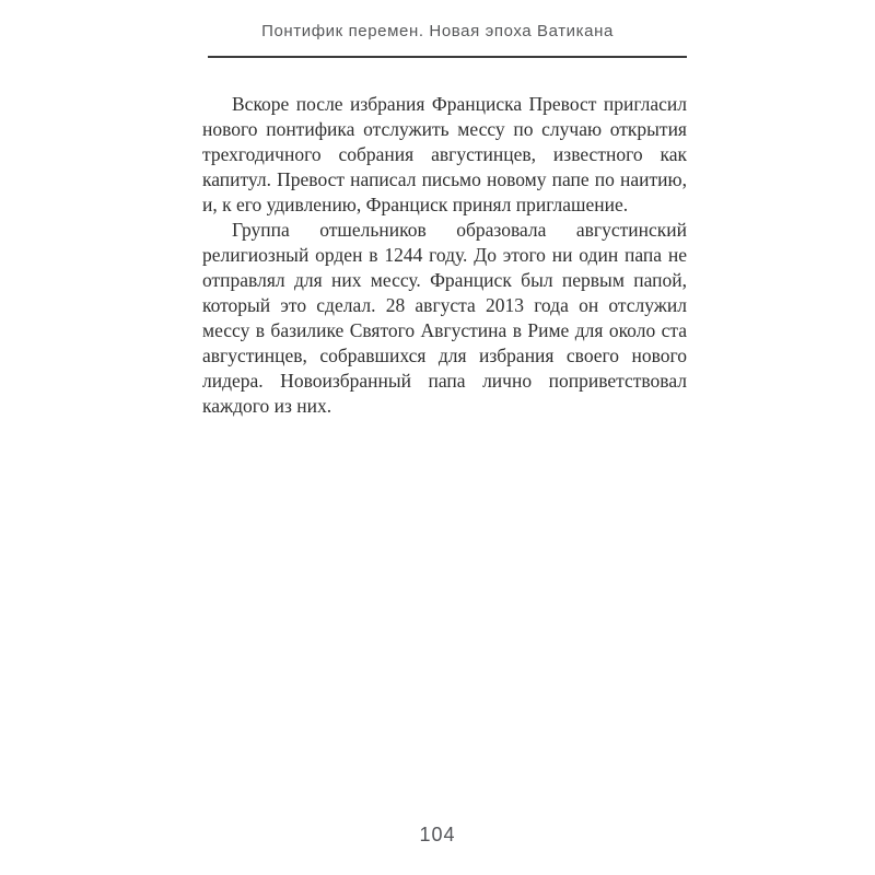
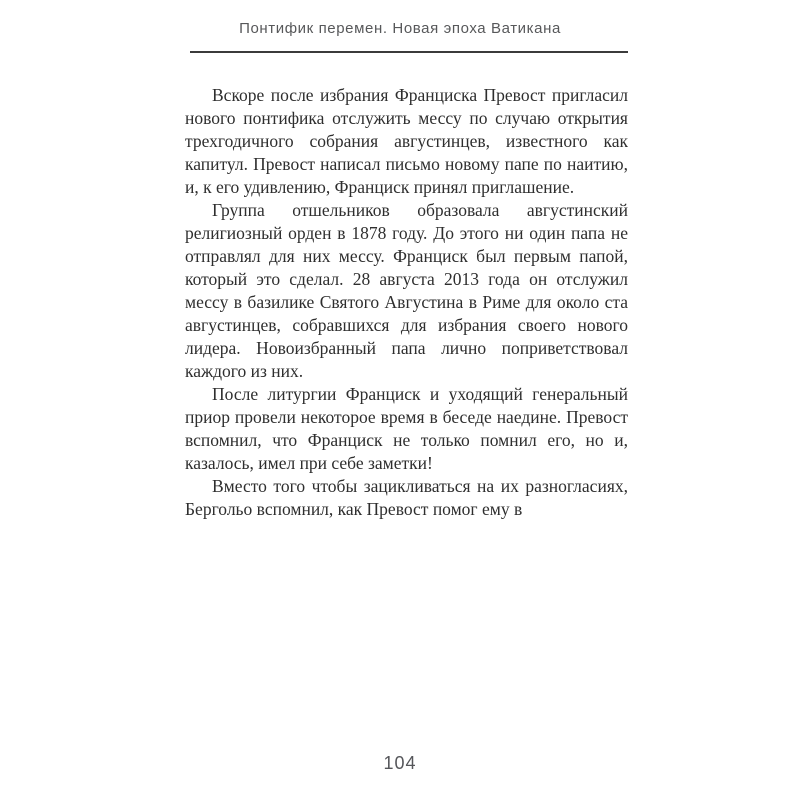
  Понтифик перемен. Новая эпоха Ватикана
  Вскоре после избрания Франциска Превост пригласил нового понтифика отслужить мессу по случаю открытия трехгодичного собрания августинцев, известного как капитул. Превост написал письмо новому папе по наитию, и, к его удивлению, Франциск принял приглашение.
- Группа отшельников образовала августинский религиозный орден в 1244 году. До этого ни один папа не отправлял для них мессу. Франциск был первым папой, который это сделал. 28 августа 2013 года он отслужил мессу в базилике Святого Августина в Риме для около ста августинцев, собравшихся для избрания своего нового лидера. Новоизбранный папа лично поприветствовал каждого из них.
+ Группа отшельников образовала августинский религиозный орден в 1878 году. До этого ни один папа не отправлял для них мессу. Франциск был первым папой, который это сделал. 28 августа 2013 года он отслужил мессу в базилике Святого Августина в Риме для около ста августинцев, собравшихся для избрания своего нового лидера. Новоизбранный папа лично поприветствовал каждого из них.
+ После литургии Франциск и уходящий генеральный приор провели некоторое время в беседе наедине. Превост вспомнил, что Франциск не только помнил его, но и, казалось, имел при себе заметки!
+ Вместо того чтобы зацикливаться на их разногласиях, Бергольо вспомнил, как Превост помог ему в
  104
